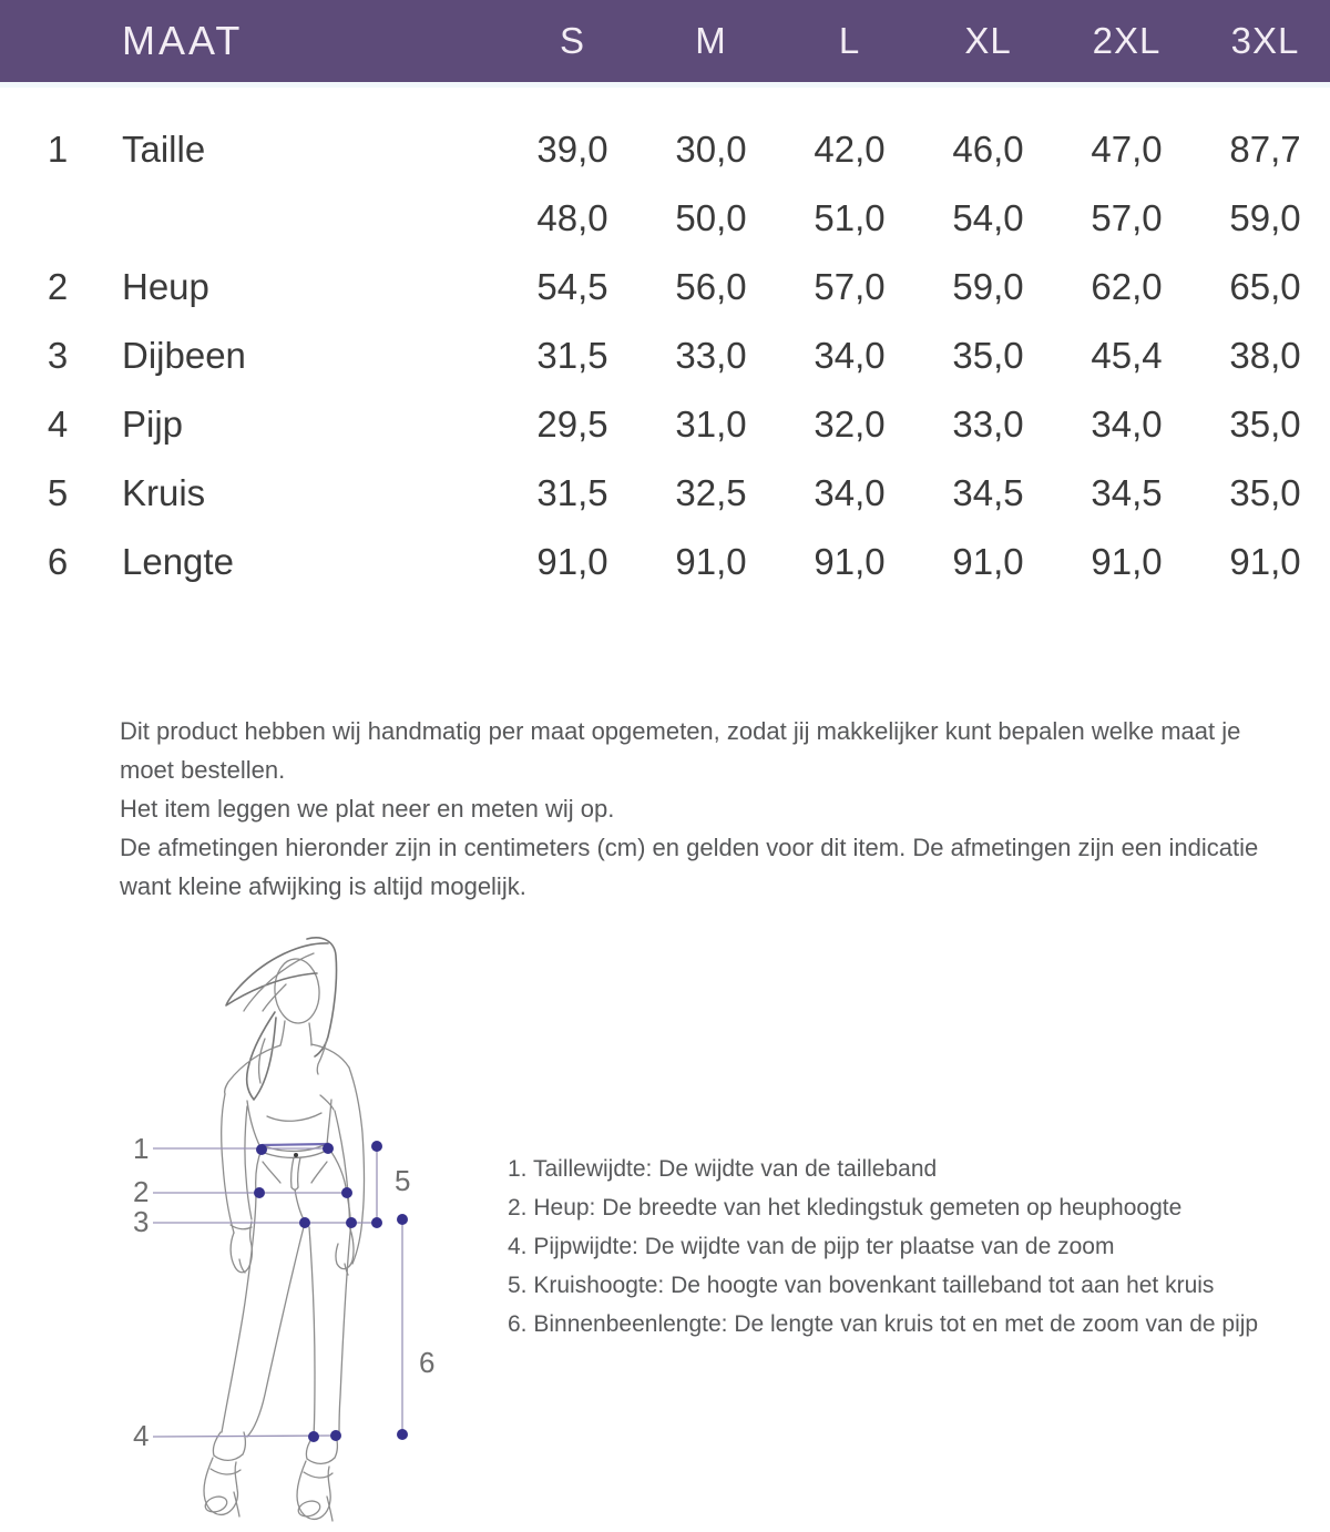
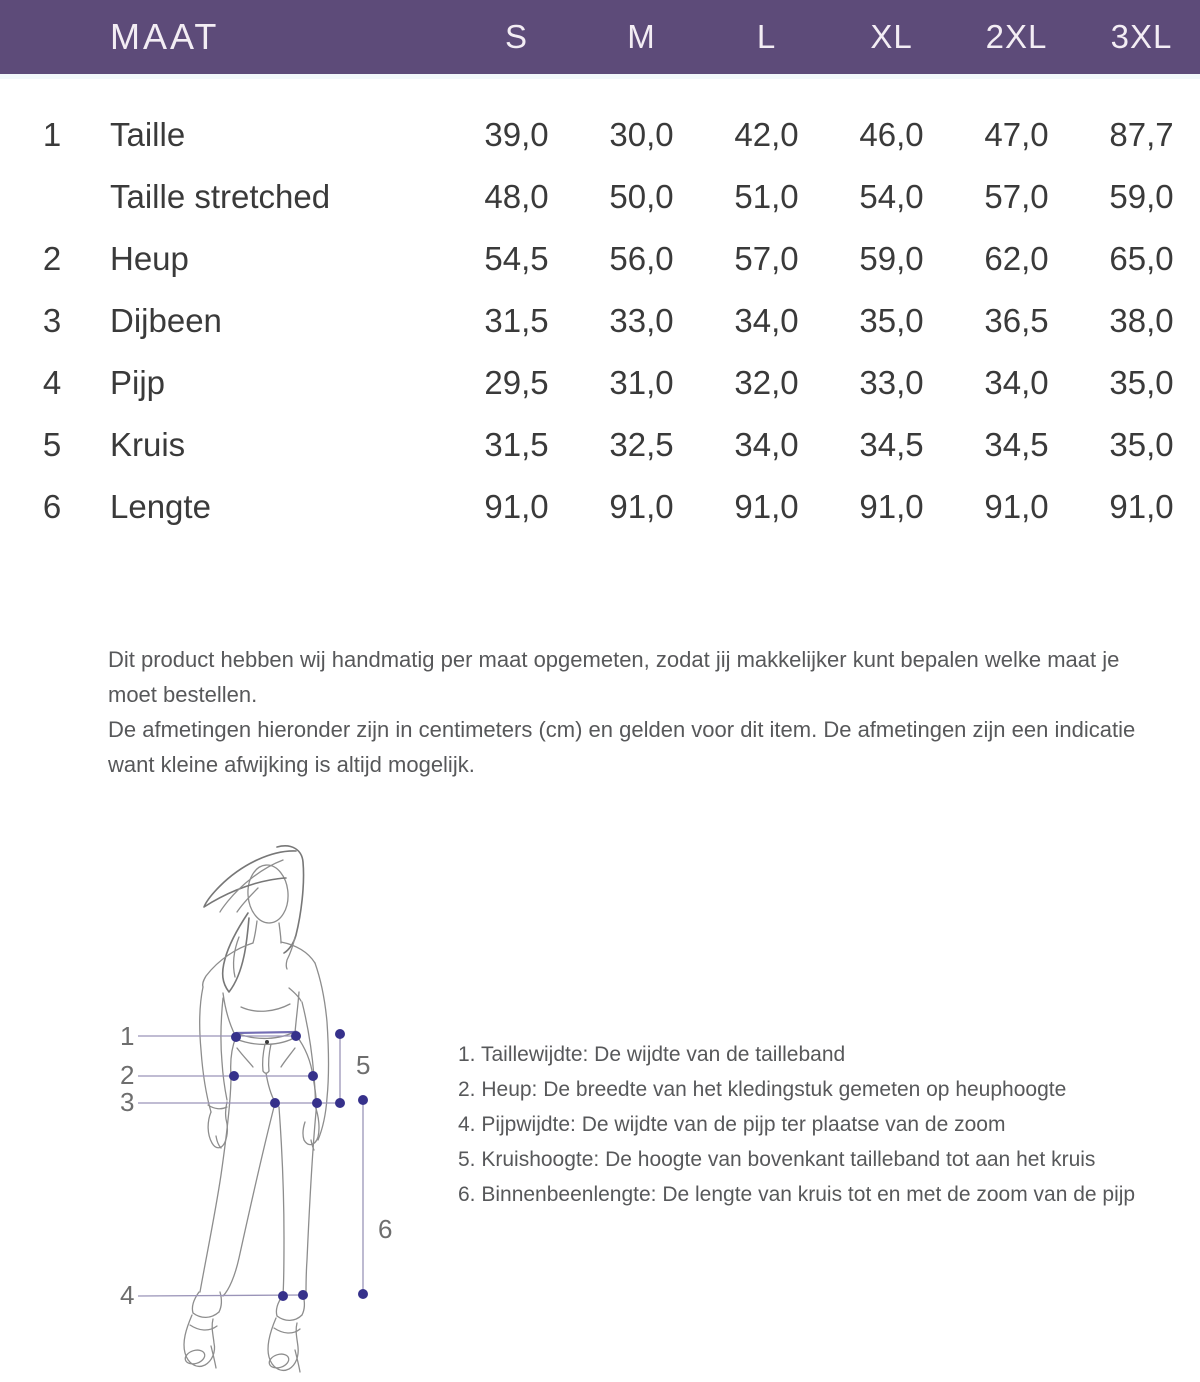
  MAAT
  S
  M
  L
  XL
  2XL
  3XL
  1
  Taille
  39,0
  30,0
  42,0
  46,0
  47,0
  87,7
+ Taille stretched
  48,0
  50,0
  51,0
  54,0
  57,0
  59,0
  2
  Heup
  54,5
  56,0
  57,0
  59,0
  62,0
  65,0
  3
  Dijbeen
  31,5
  33,0
  34,0
  35,0
- 45,4
+ 36,5
  38,0
  4
  Pijp
  29,5
  31,0
  32,0
  33,0
  34,0
  35,0
  5
  Kruis
  31,5
  32,5
  34,0
  34,5
  34,5
  35,0
  6
  Lengte
  91,0
  91,0
  91,0
  91,0
  91,0
  91,0
  Dit product hebben wij handmatig per maat opgemeten, zodat jij makkelijker kunt bepalen welke maat je moet bestellen.
- Het item leggen we plat neer en meten wij op.
  De afmetingen hieronder zijn in centimeters (cm) en gelden voor dit item. De afmetingen zijn een indicatie want kleine afwijking is altijd mogelijk.
  1
  2
  3
  4
  5
  6
  1. Taillewijdte: De wijdte van de tailleband
  2. Heup: De breedte van het kledingstuk gemeten op heuphoogte
  4. Pijpwijdte: De wijdte van de pijp ter plaatse van de zoom
  5. Kruishoogte: De hoogte van bovenkant tailleband tot aan het kruis
  6. Binnenbeenlengte: De lengte van kruis tot en met de zoom van de pijp
